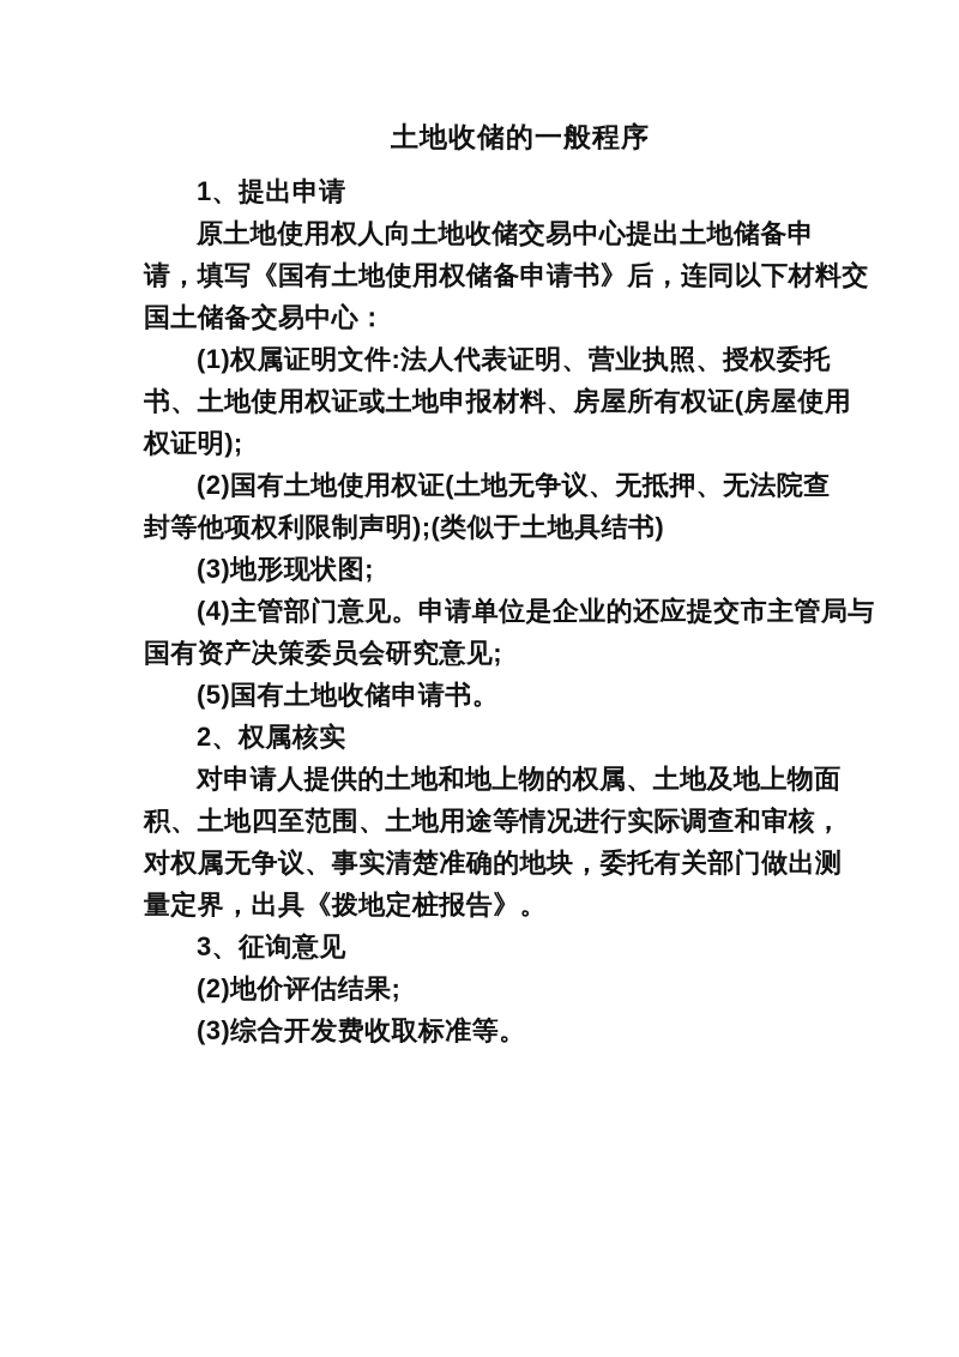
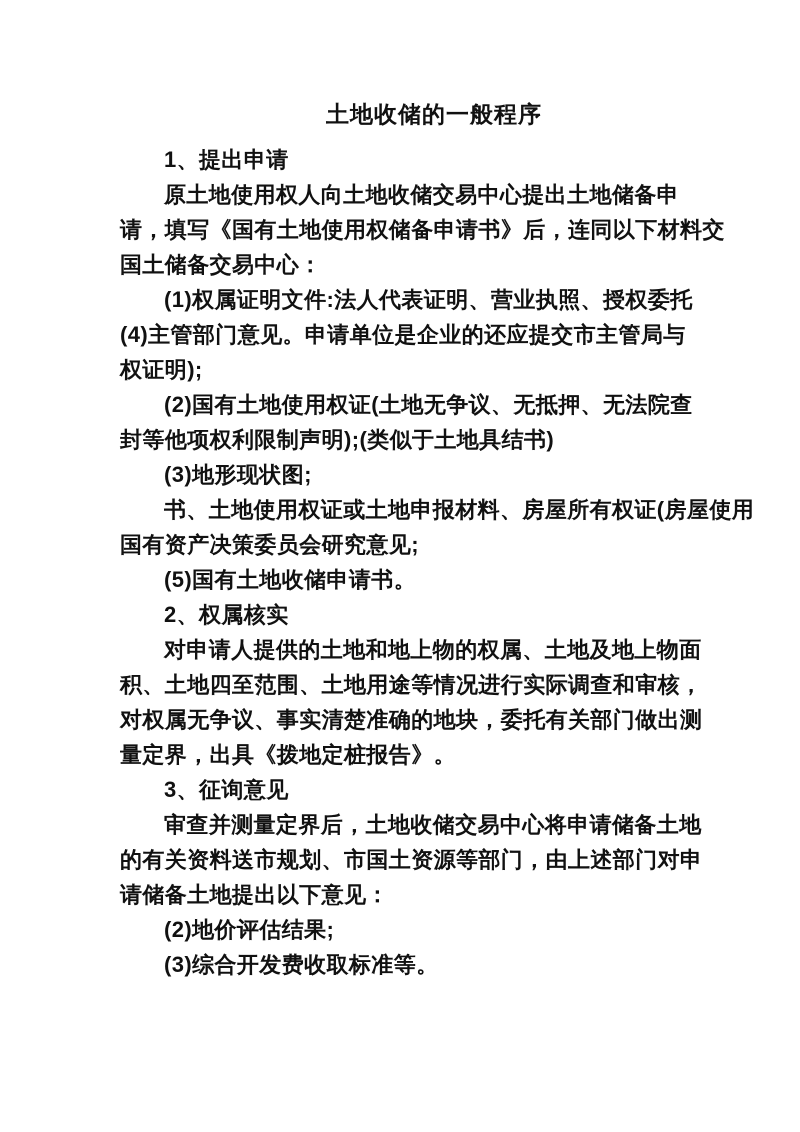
  土地收储的一般程序
  1、提出申请
  原土地使用权人向土地收储交易中心提出土地储备申
  请，填写《国有土地使用权储备申请书》后，连同以下材料交
  国土储备交易中心：
  (1)权属证明文件:法人代表证明、营业执照、授权委托
- 书、土地使用权证或土地申报材料、房屋所有权证(房屋使用
+ (4)主管部门意见。申请单位是企业的还应提交市主管局与
  权证明);
  (2)国有土地使用权证(土地无争议、无抵押、无法院查
  封等他项权利限制声明);(类似于土地具结书)
  (3)地形现状图;
- (4)主管部门意见。申请单位是企业的还应提交市主管局与
+ 书、土地使用权证或土地申报材料、房屋所有权证(房屋使用
  国有资产决策委员会研究意见;
  (5)国有土地收储申请书。
  2、权属核实
  对申请人提供的土地和地上物的权属、土地及地上物面
  积、土地四至范围、土地用途等情况进行实际调查和审核，
  对权属无争议、事实清楚准确的地块，委托有关部门做出测
  量定界，出具《拨地定桩报告》。
  3、征询意见
+ 审查并测量定界后，土地收储交易中心将申请储备土地
+ 的有关资料送市规划、市国土资源等部门，由上述部门对申
+ 请储备土地提出以下意见：
  (2)地价评估结果;
  (3)综合开发费收取标准等。
